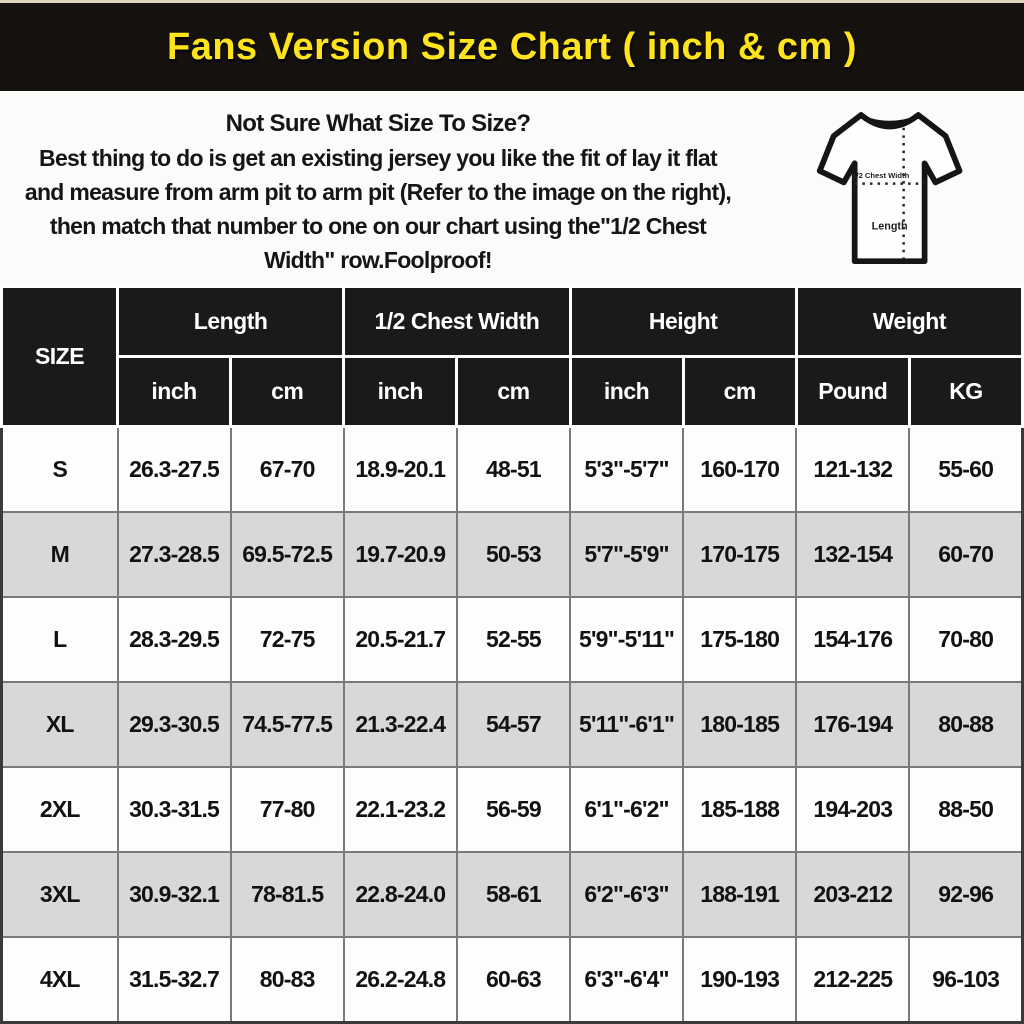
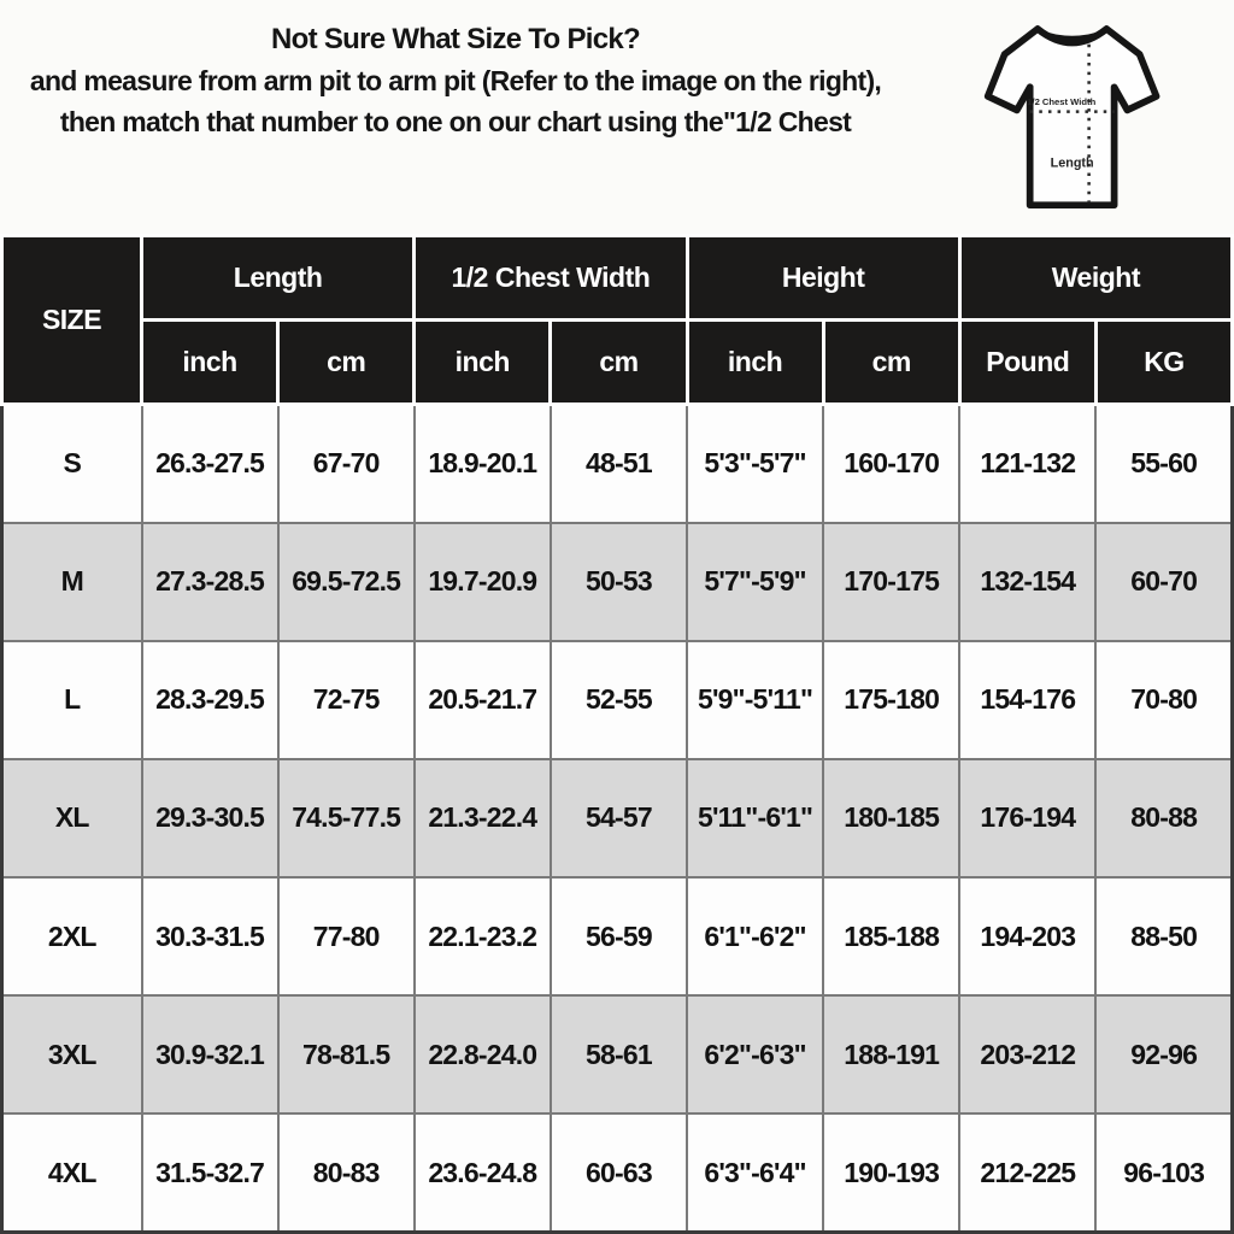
- Fans Version Size Chart ( inch & cm )
- Not Sure What Size To Size?
+ Not Sure What Size To Pick?
- Best thing to do is get an existing jersey you like the fit of lay it flat
  and measure from arm pit to arm pit (Refer to the image on the right),
  then match that number to one on our chart using the"1/2 Chest
- Width" row.Foolproof!
  1/2 Chest Width
  Length
  SIZE	Length	1/2 Chest Width	Height	Weight
  inch	cm	inch	cm	inch	cm	Pound	KG
  S	26.3-27.5	67-70	18.9-20.1	48-51	5'3"-5'7"	160-170	121-132	55-60
  M	27.3-28.5	69.5-72.5	19.7-20.9	50-53	5'7"-5'9"	170-175	132-154	60-70
  L	28.3-29.5	72-75	20.5-21.7	52-55	5'9"-5'11"	175-180	154-176	70-80
  XL	29.3-30.5	74.5-77.5	21.3-22.4	54-57	5'11"-6'1"	180-185	176-194	80-88
  2XL	30.3-31.5	77-80	22.1-23.2	56-59	6'1"-6'2"	185-188	194-203	88-50
  3XL	30.9-32.1	78-81.5	22.8-24.0	58-61	6'2"-6'3"	188-191	203-212	92-96
- 4XL	31.5-32.7	80-83	26.2-24.8	60-63	6'3"-6'4"	190-193	212-225	96-103
+ 4XL	31.5-32.7	80-83	23.6-24.8	60-63	6'3"-6'4"	190-193	212-225	96-103
